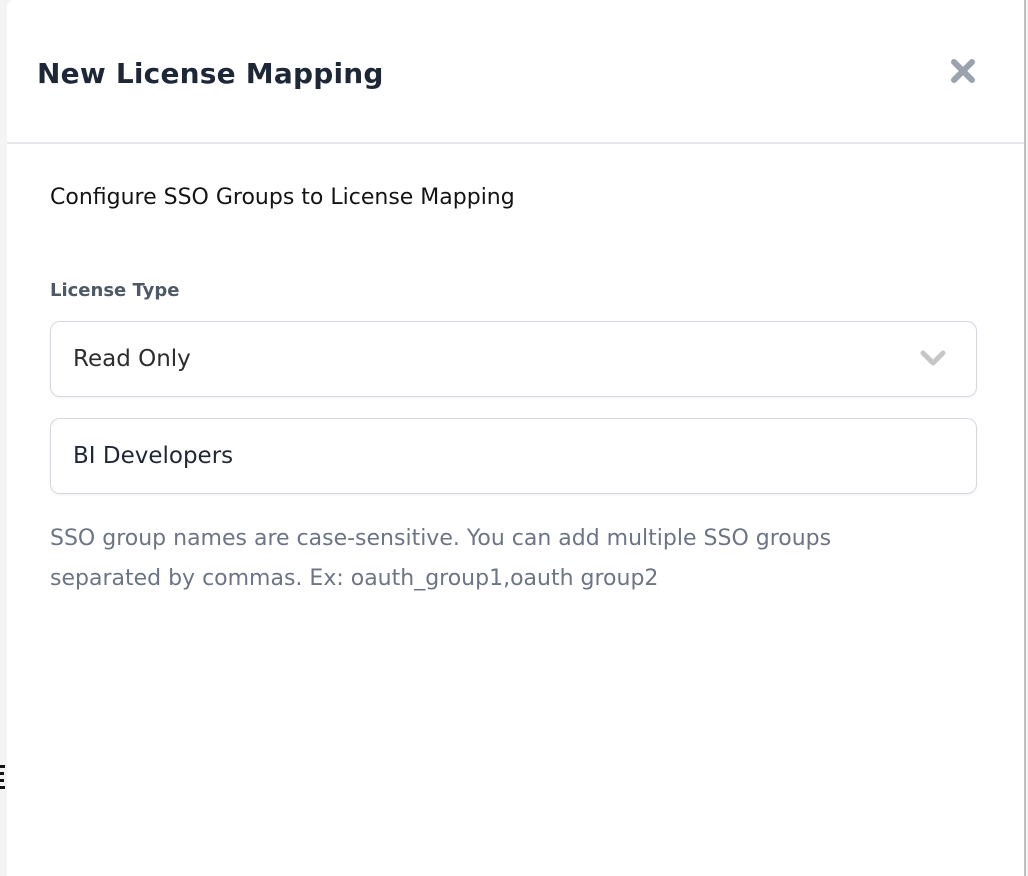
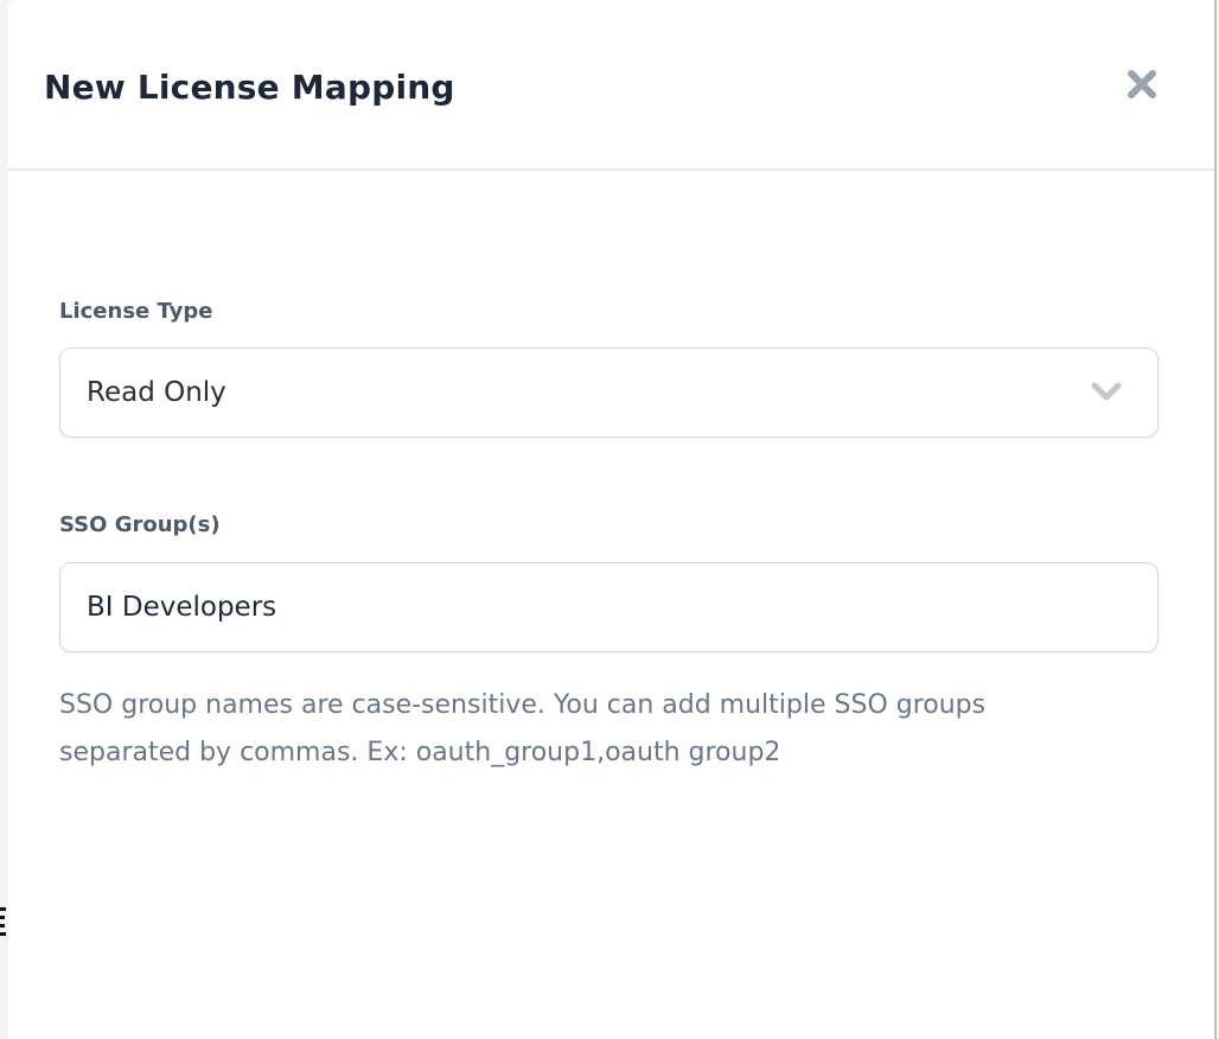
  New License Mapping
- Configure SSO Groups to License Mapping
  License Type
  Read Only
+ SSO Group(s)
  BI Developers
  SSO group names are case-sensitive. You can add multiple SSO groups separated by commas. Ex: oauth_group1,oauth group2
